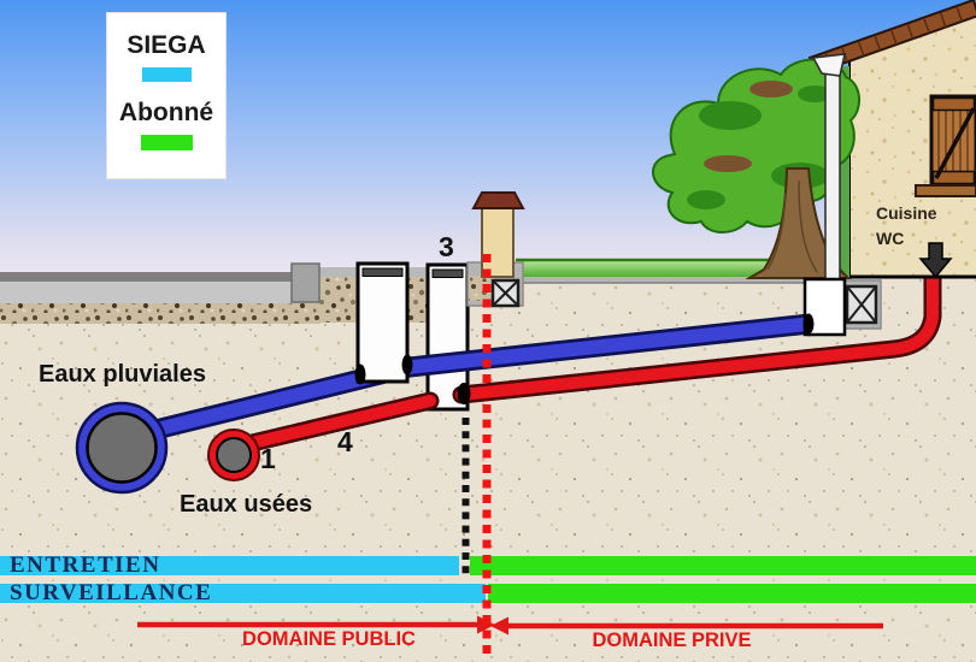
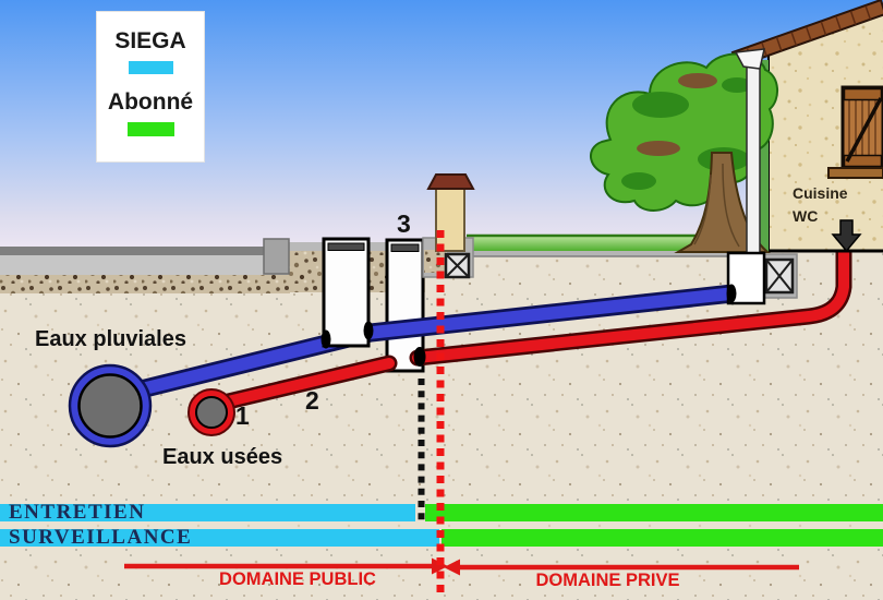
  SIEGA
  Abonné
  Eaux pluviales
  Eaux usées
  1
- 4
+ 2
  3
  Cuisine
  WC
  ENTRETIEN
  SURVEILLANCE
  DOMAINE PUBLIC
  DOMAINE PRIVE
